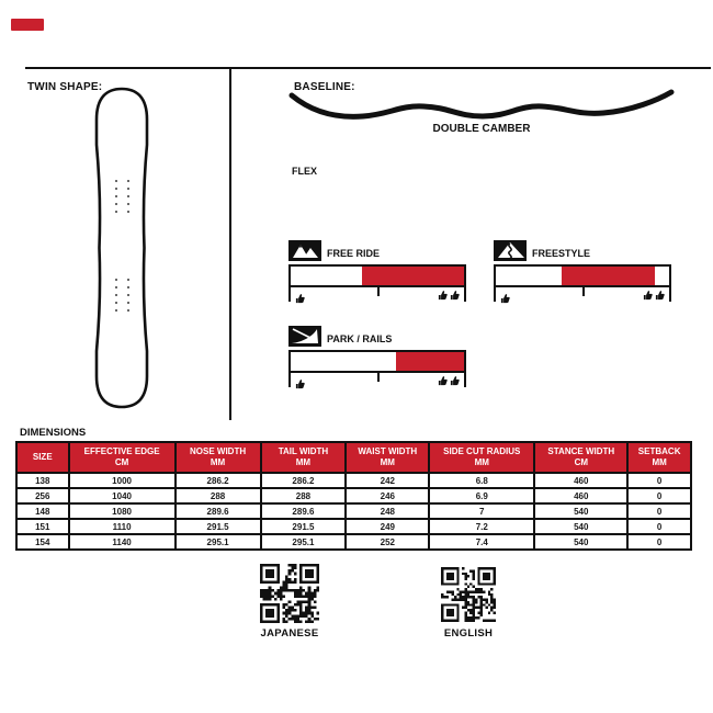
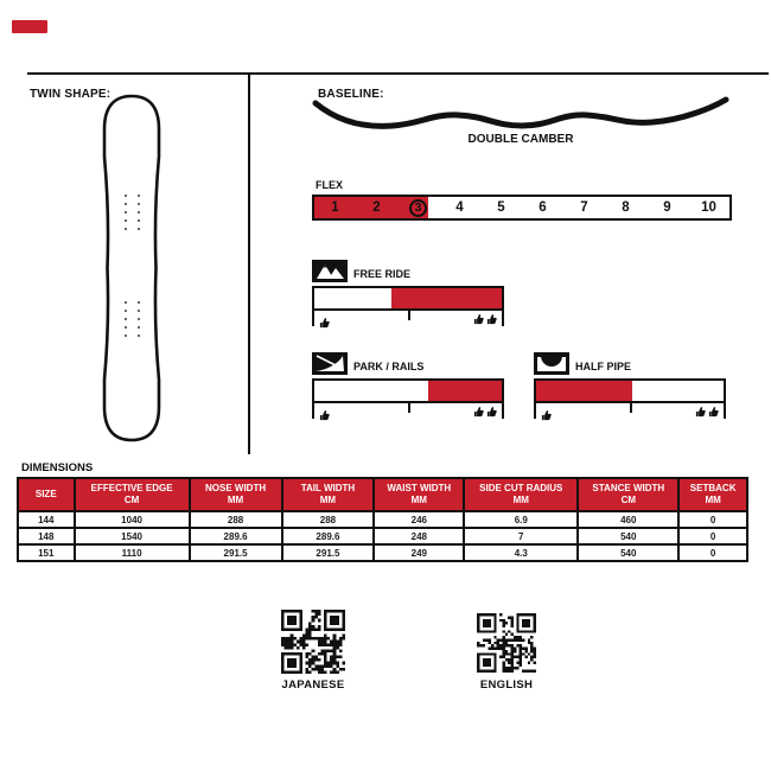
  TWIN SHAPE:
  BASELINE:
  DOUBLE CAMBER
  FLEX
+ 1
+ 2
+ 3
+ 4
+ 5
+ 6
+ 7
+ 8
+ 9
+ 10
  FREE RIDE
- FREESTYLE
  PARK / RAILS
+ HALF PIPE
  DIMENSIONS
  SIZE	EFFECTIVE EDGECM	NOSE WIDTHMM	TAIL WIDTHMM	WAIST WIDTHMM	SIDE CUT RADIUSMM	STANCE WIDTHCM	SETBACKMM
- 138	1000	286.2	286.2	242	6.8	460	0
- 256	1040	288	288	246	6.9	460	0
+ 144	1040	288	288	246	6.9	460	0
- 148	1080	289.6	289.6	248	7	540	0
+ 148	1540	289.6	289.6	248	7	540	0
- 151	1110	291.5	291.5	249	7.2	540	0
+ 151	1110	291.5	291.5	249	4.3	540	0
- 154	1140	295.1	295.1	252	7.4	540	0
  JAPANESE
  ENGLISH
